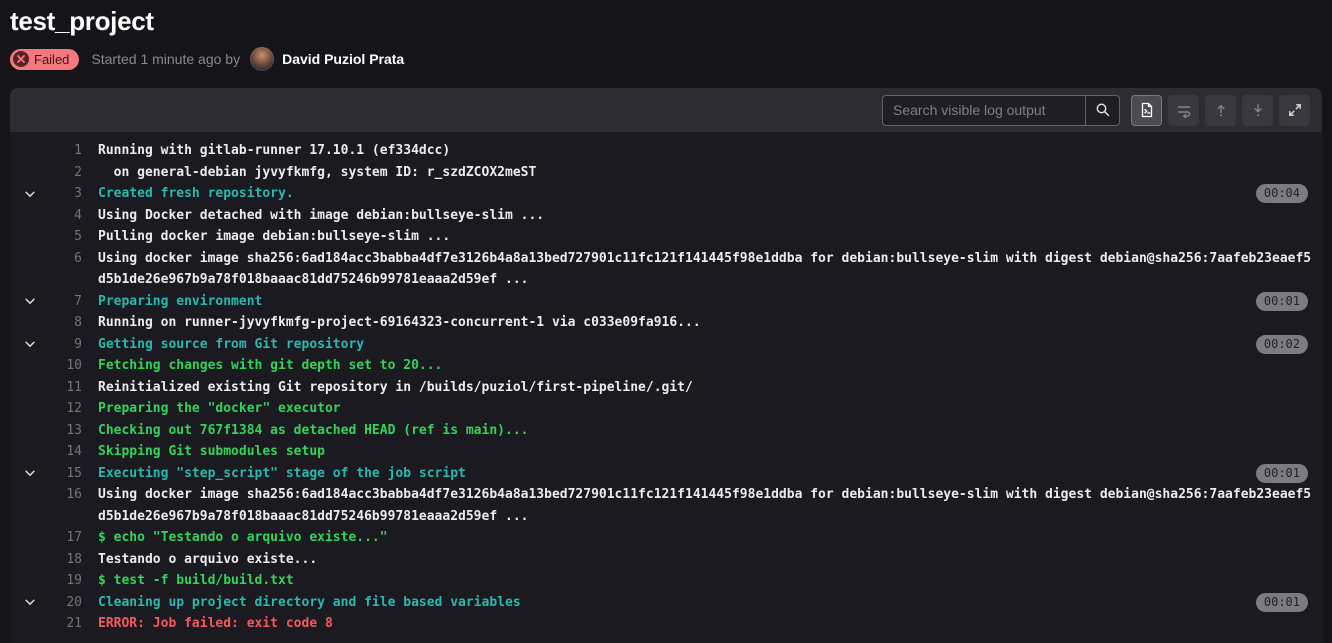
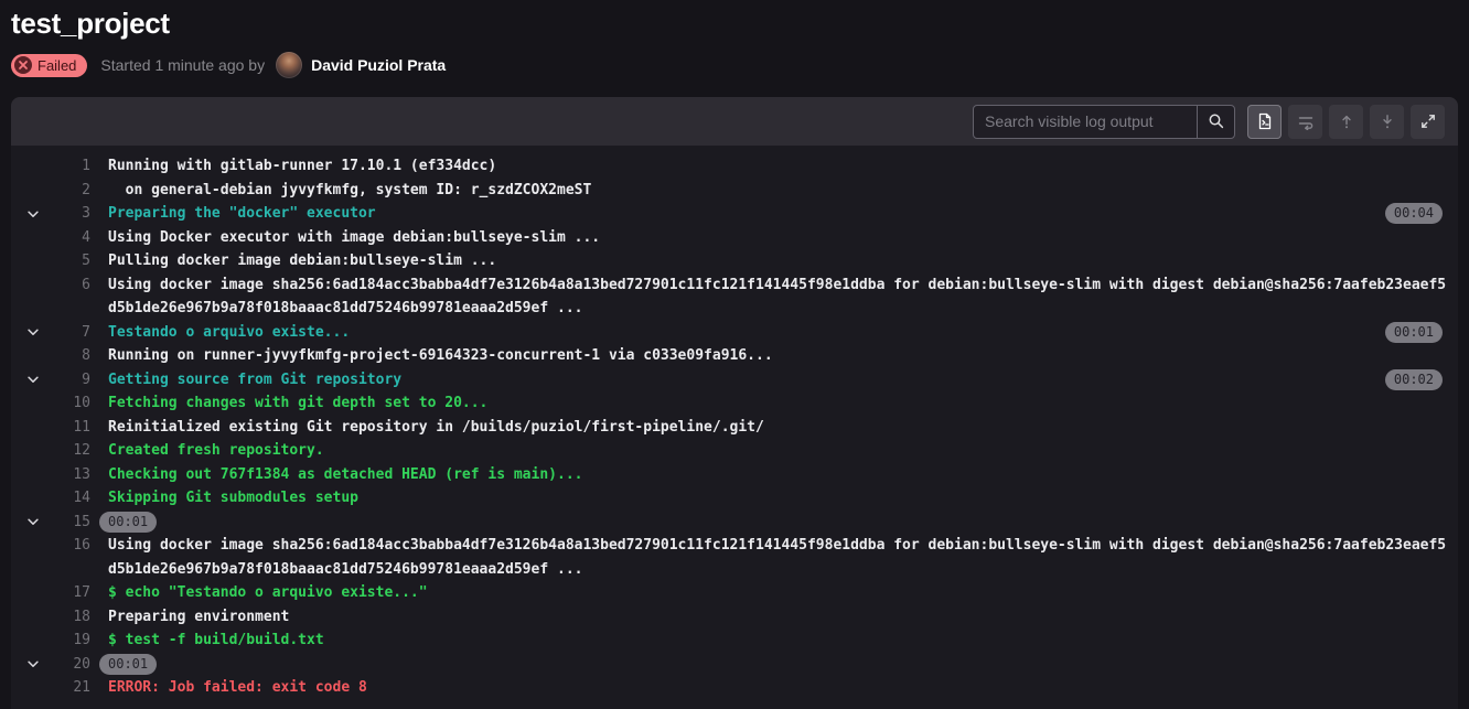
  test_project
  Failed
  Started 1 minute ago by
  David Puziol Prata
  Search visible log output
  1
  Running with gitlab-runner 17.10.1 (ef334dcc)
  2
  on general-debian jyvyfkmfg, system ID: r_szdZCOX2meST
  3
- Created fresh repository.
+ Preparing the "docker" executor
  00:04
  4
- Using Docker detached with image debian:bullseye-slim ...
+ Using Docker executor with image debian:bullseye-slim ...
  5
  Pulling docker image debian:bullseye-slim ...
  6
  Using docker image sha256:6ad184acc3babba4df7e3126b4a8a13bed727901c11fc121f141445f98e1ddba for debian:bullseye-slim with digest debian@sha256:7aafeb23eaef5d5b1de26e967b9a78f018baaac81dd75246b99781eaaa2d59ef ...
  7
- Preparing environment
+ Testando o arquivo existe...
  00:01
  8
  Running on runner-jyvyfkmfg-project-69164323-concurrent-1 via c033e09fa916...
  9
  Getting source from Git repository
  00:02
  10
  Fetching changes with git depth set to 20...
  11
  Reinitialized existing Git repository in /builds/puziol/first-pipeline/.git/
  12
- Preparing the "docker" executor
+ Created fresh repository.
  13
  Checking out 767f1384 as detached HEAD (ref is main)...
  14
  Skipping Git submodules setup
  15
- Executing "step_script" stage of the job script
  00:01
  16
  Using docker image sha256:6ad184acc3babba4df7e3126b4a8a13bed727901c11fc121f141445f98e1ddba for debian:bullseye-slim with digest debian@sha256:7aafeb23eaef5d5b1de26e967b9a78f018baaac81dd75246b99781eaaa2d59ef ...
  17
  $ echo "Testando o arquivo existe..."
  18
- Testando o arquivo existe...
+ Preparing environment
  19
  $ test -f build/build.txt
  20
- Cleaning up project directory and file based variables
  00:01
  21
  ERROR: Job failed: exit code 8
